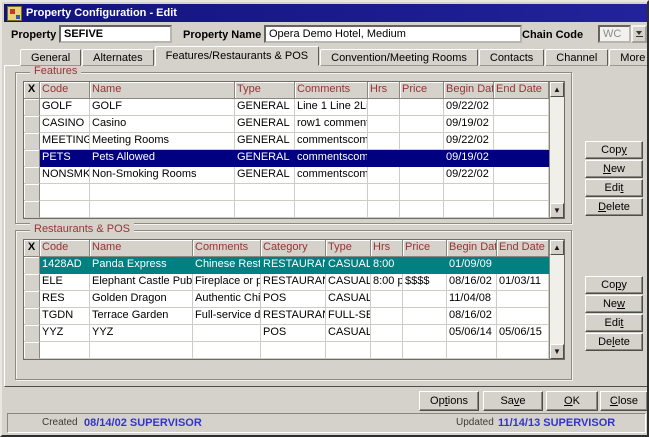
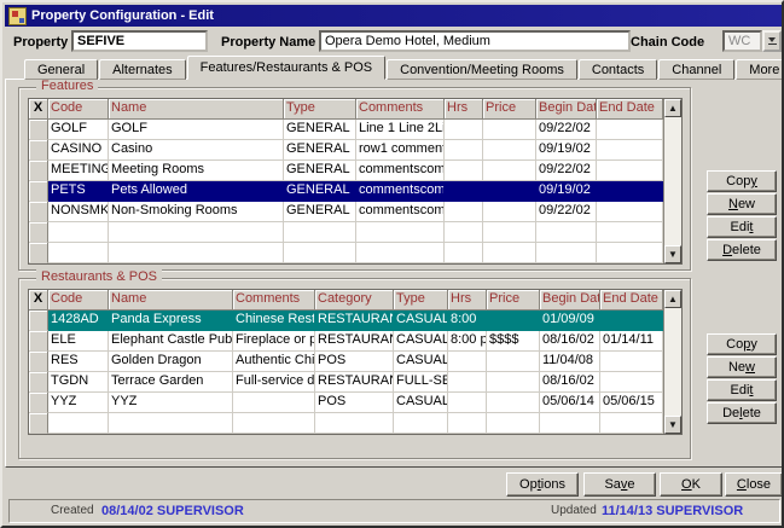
  Property Configuration - Edit
  Property
  SEFIVE
  Property Name
  Opera Demo Hotel, Medium
  Chain Code
  WC
  General
  Alternates
  Features/Restaurants & POS
  Convention/Meeting Rooms
  Contacts
  Channel
  More
  Features
  X
  Code
  Name
  Type
  Comments
  Hrs
  Price
  Begin Dat
  End Date
  GOLF
  GOLF
  GENERAL
  Line 1 Line 2Li
  09/22/02
  CASINO
  Casino
  GENERAL
  row1 comment
  09/19/02
  MEETING
  Meeting Rooms
  GENERAL
  commentscom
  09/22/02
  PETS
  Pets Allowed
  GENERAL
  commentscom
  09/19/02
  Non-Smoking Rooms
  GENERAL
  commentscom
  09/22/02
  ▲
  ▼
  Copy
  New
  Edit
  Delete
  Restaurants & POS
  X
  Code
  Name
  Comments
  Category
  Type
  Hrs
  Price
  Begin Dat
  End Date
  1428AD
  Panda Express
  Chinese Rest
  RESTAURA
  CASUAL
  8:00
  01/09/09
  ELE
  Elephant Castle Pub
  Fireplace or p
  RESTAURA
  CASUAL
  8:00 p
  $$$$
  08/16/02
- 01/03/11
+ 01/14/11
  RES
  Golden Dragon
  Authentic Chi
  POS
  CASUAL
  11/04/08
  TGDN
  Terrace Garden
  Full-service d
  RESTAURA
  FULL-SE
  08/16/02
  YYZ
  YYZ
  POS
  CASUAL
  05/06/14
  05/06/15
  ▲
  ▼
  Copy
  New
  Edit
  Delete
  Options
  Save
  OK
  Close
  Created
  08/14/02 SUPERVISOR
  Updated
  11/14/13 SUPERVISOR
